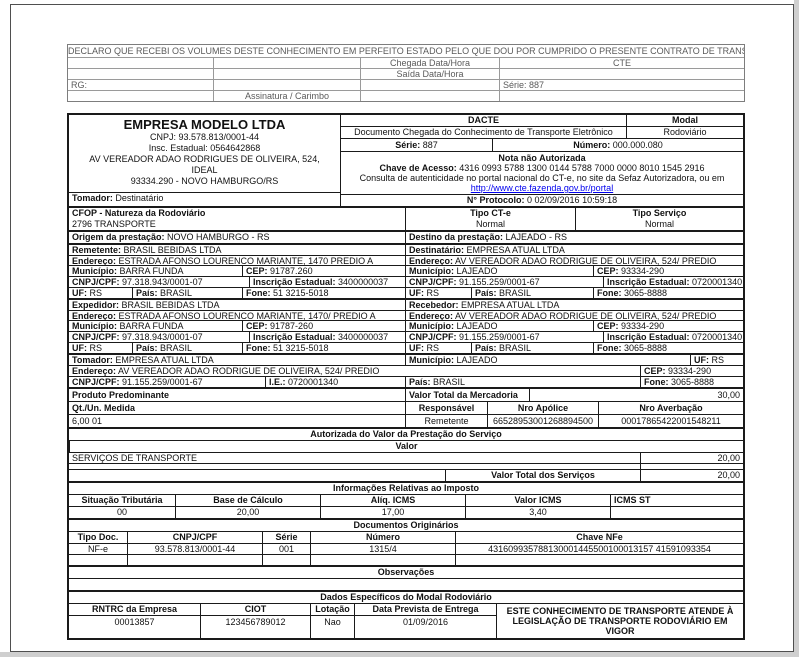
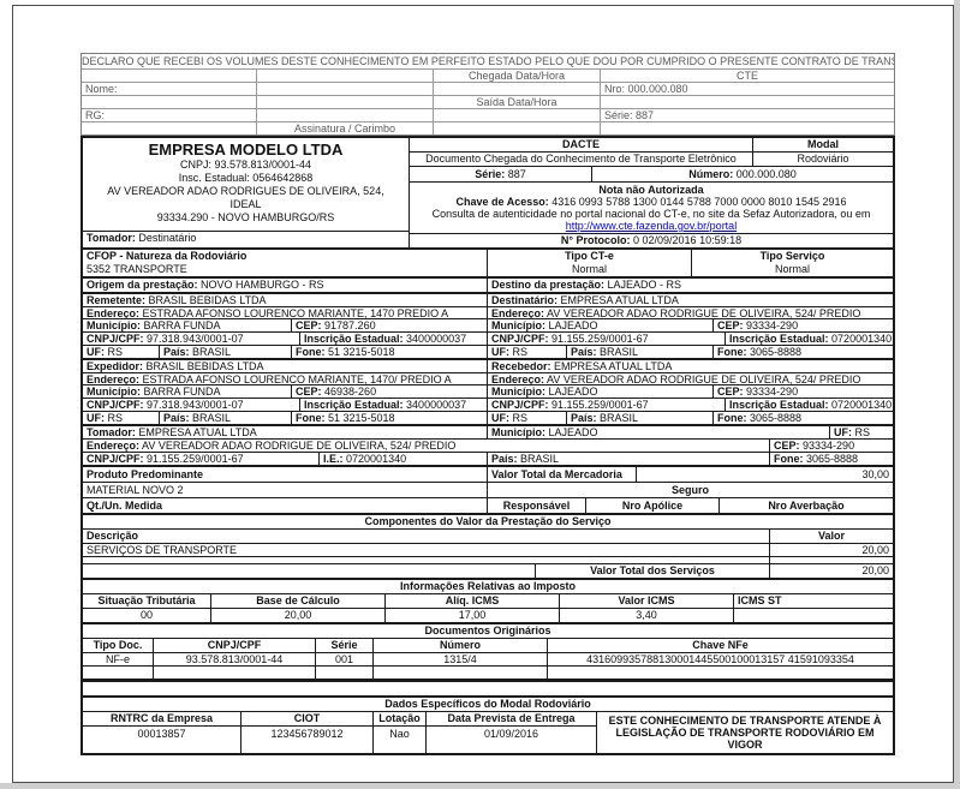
  DECLARO QUE RECEBI OS VOLUMES DESTE CONHECIMENTO EM PERFEITO ESTADO PELO QUE DOU POR CUMPRIDO O PRESENTE CONTRATO DE TRAN
  Chegada Data/Hora
  CTE
+ Nome:
+ Nro: 000.000.080
  Saída Data/Hora
  RG:
  Série: 887
  Assinatura / Carimbo
  EMPRESA MODELO LTDA
  CNPJ: 93.578.813/0001-44
  Insc. Estadual: 0564642868
  AV VEREADOR ADAO RODRIGUES DE OLIVEIRA, 524,
  IDEAL
  93334.290 - NOVO HAMBURGO/RS
  Tomador: Destinatário
  DACTE
  Modal
  Documento Chegada do Conhecimento de Transporte Eletrônico
  Rodoviário
  Série: 887
  Número: 000.000.080
  Nota não Autorizada
  Chave de Acesso: 4316 0993 5788 1300 0144 5788 7000 0000 8010 1545 2916
  Consulta de autenticidade no portal nacional do CT-e, no site da Sefaz Autorizadora, ou em
  http://www.cte.fazenda.gov.br/portal
  N° Protocolo: 0 02/09/2016 10:59:18
  CFOP - Natureza da Rodoviário
- 2796 TRANSPORTE
+ 5352 TRANSPORTE
  Tipo CT-e
  Normal
  Tipo Serviço
  Normal
  Origem da prestação: NOVO HAMBURGO - RS
  Destino da prestação: LAJEADO - RS
  Remetente: BRASIL BEBIDAS LTDA
  Endereço: ESTRADA AFONSO LOURENCO MARIANTE, 1470 PREDIO A
  Município: BARRA FUNDA
  CEP: 91787.260
  CNPJ/CPF: 97.318.943/0001-07
  Inscrição Estadual: 3400000037
  UF: RS
  País: BRASIL
  Fone: 51 3215-5018
  Destinatário: EMPRESA ATUAL LTDA
  Endereço: AV VEREADOR ADAO RODRIGUE DE OLIVEIRA, 524/ PREDIO
  Município: LAJEADO
  CEP: 93334-290
  CNPJ/CPF: 91.155.259/0001-67
  Inscrição Estadual: 0720001340
  UF: RS
  País: BRASIL
  Fone: 3065-8888
  Expedidor: BRASIL BEBIDAS LTDA
  Endereço: ESTRADA AFONSO LOURENCO MARIANTE, 1470/ PREDIO A
  Município: BARRA FUNDA
- CEP: 91787-260
+ CEP: 46938-260
  CNPJ/CPF: 97.318.943/0001-07
  Inscrição Estadual: 3400000037
  UF: RS
  País: BRASIL
  Fone: 51 3215-5018
  Recebedor: EMPRESA ATUAL LTDA
  Endereço: AV VEREADOR ADAO RODRIGUE DE OLIVEIRA, 524/ PREDIO
  Município: LAJEADO
  CEP: 93334-290
  CNPJ/CPF: 91.155.259/0001-67
  Inscrição Estadual: 0720001340
  UF: RS
  País: BRASIL
  Fone: 3065-8888
  Tomador: EMPRESA ATUAL LTDA
  Município: LAJEADO
  UF: RS
  Endereço: AV VEREADOR ADAO RODRIGUE DE OLIVEIRA, 524/ PREDIO
  CEP: 93334-290
  CNPJ/CPF: 91.155.259/0001-67
  I.E.: 0720001340
  País: BRASIL
  Fone: 3065-8888
  Produto Predominante
  Valor Total da Mercadoria
  30,00
+ MATERIAL NOVO 2
+ Seguro
  Qt./Un. Medida
  Responsável
  Nro Apólice
  Nro Averbação
- 6,00 01
- Remetente
- 66528953001268894500
- 00017865422001548211
- Autorizada do Valor da Prestação do Serviço
+ Componentes do Valor da Prestação do Serviço
+ Descrição
  Valor
  SERVIÇOS DE TRANSPORTE
  20,00
  Valor Total dos Serviços
  20,00
  Informações Relativas ao Imposto
  Situação Tributária
  Base de Cálculo
  Alíq. ICMS
  Valor ICMS
  ICMS ST
  00
  20,00
  17,00
  3,40
  Documentos Originários
  Tipo Doc.
  CNPJ/CPF
  Série
  Número
  Chave NFe
  NF-e
  93.578.813/0001-44
  001
  1315/4
  431609935788130001445500100013157 41591093354
- Observações
  Dados Específicos do Modal Rodoviário
  RNTRC da Empresa
  00013857
  CIOT
  123456789012
  Lotação
  Nao
  Data Prevista de Entrega
  01/09/2016
  ESTE CONHECIMENTO DE TRANSPORTE ATENDE À LEGISLAÇÃO DE TRANSPORTE RODOVIÁRIO EM VIGOR
